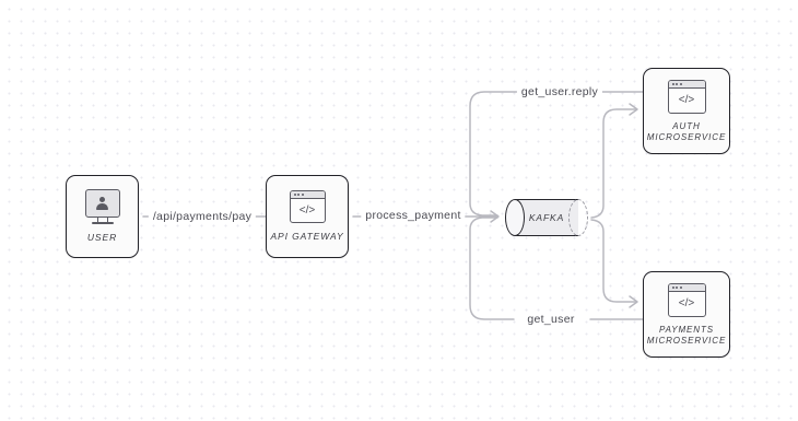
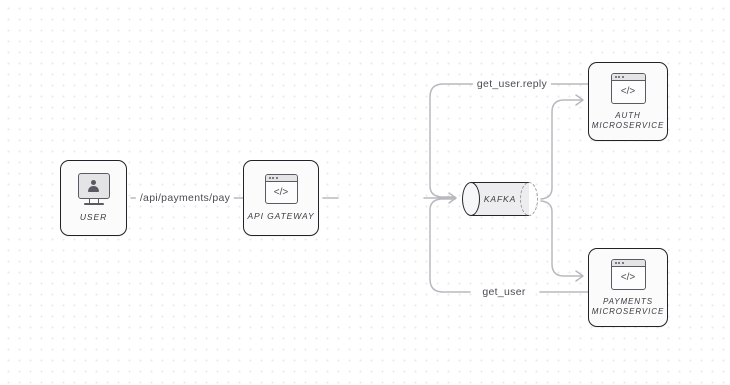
  /api/payments/pay
- process_payment
  get_user.reply
  get_user
  USER
  </>
  API GATEWAY
  KAFKA
  </>
  AUTH
  MICROSERVICE
  </>
  PAYMENTS
  MICROSERVICE
